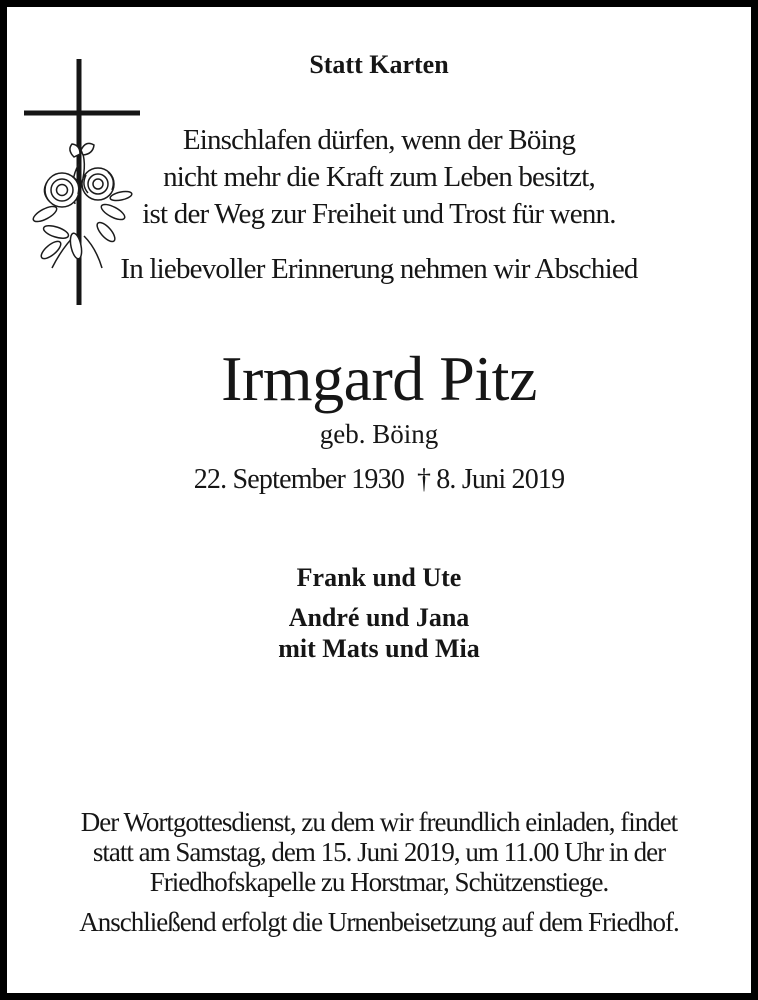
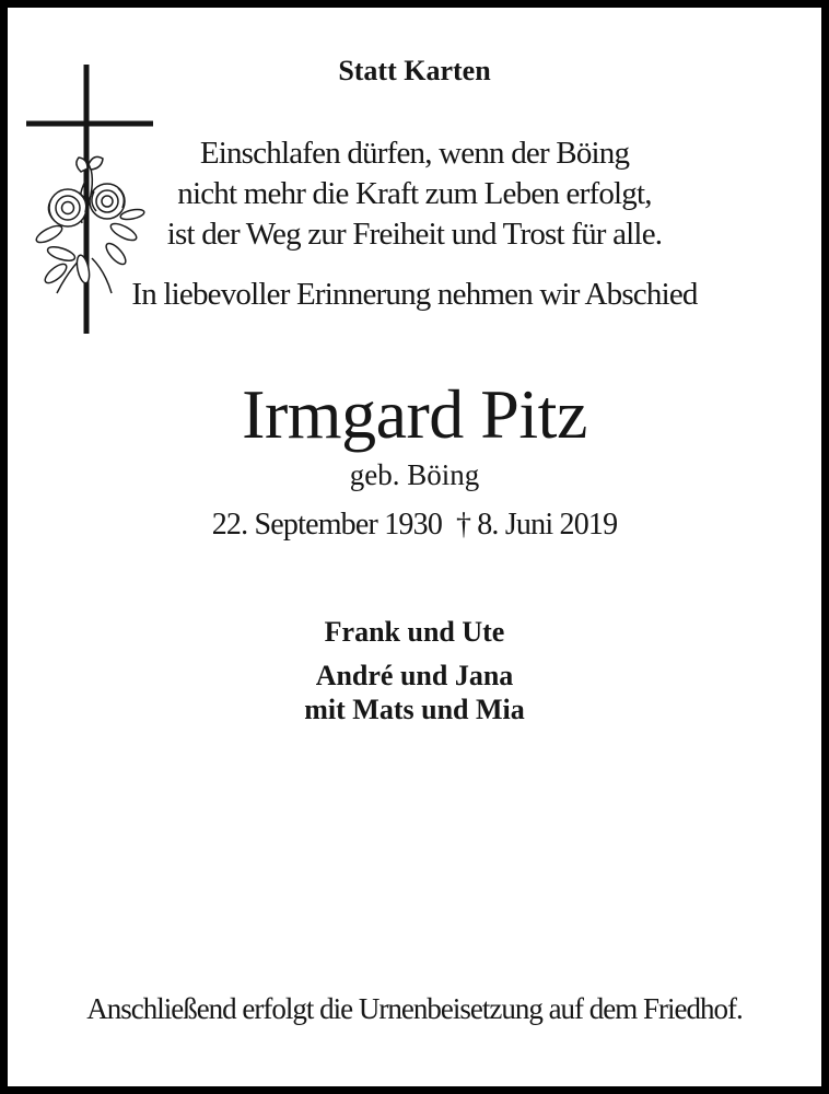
  Statt Karten
  Einschlafen dürfen, wenn der Böing
- nicht mehr die Kraft zum Leben besitzt,
+ nicht mehr die Kraft zum Leben erfolgt,
- ist der Weg zur Freiheit und Trost für wenn.
+ ist der Weg zur Freiheit und Trost für alle.
  In liebevoller Erinnerung nehmen wir Abschied
  Irmgard Pitz
  geb. Böing
  22. September 1930 † 8. Juni 2019
  Frank und Ute
  André und Jana
  mit Mats und Mia
- Der Wortgottesdienst, zu dem wir freundlich einladen, findet
- statt am Samstag, dem 15. Juni 2019, um 11.00 Uhr in der
- Friedhofskapelle zu Horstmar, Schützenstiege.
  Anschließend erfolgt die Urnenbeisetzung auf dem Friedhof.
